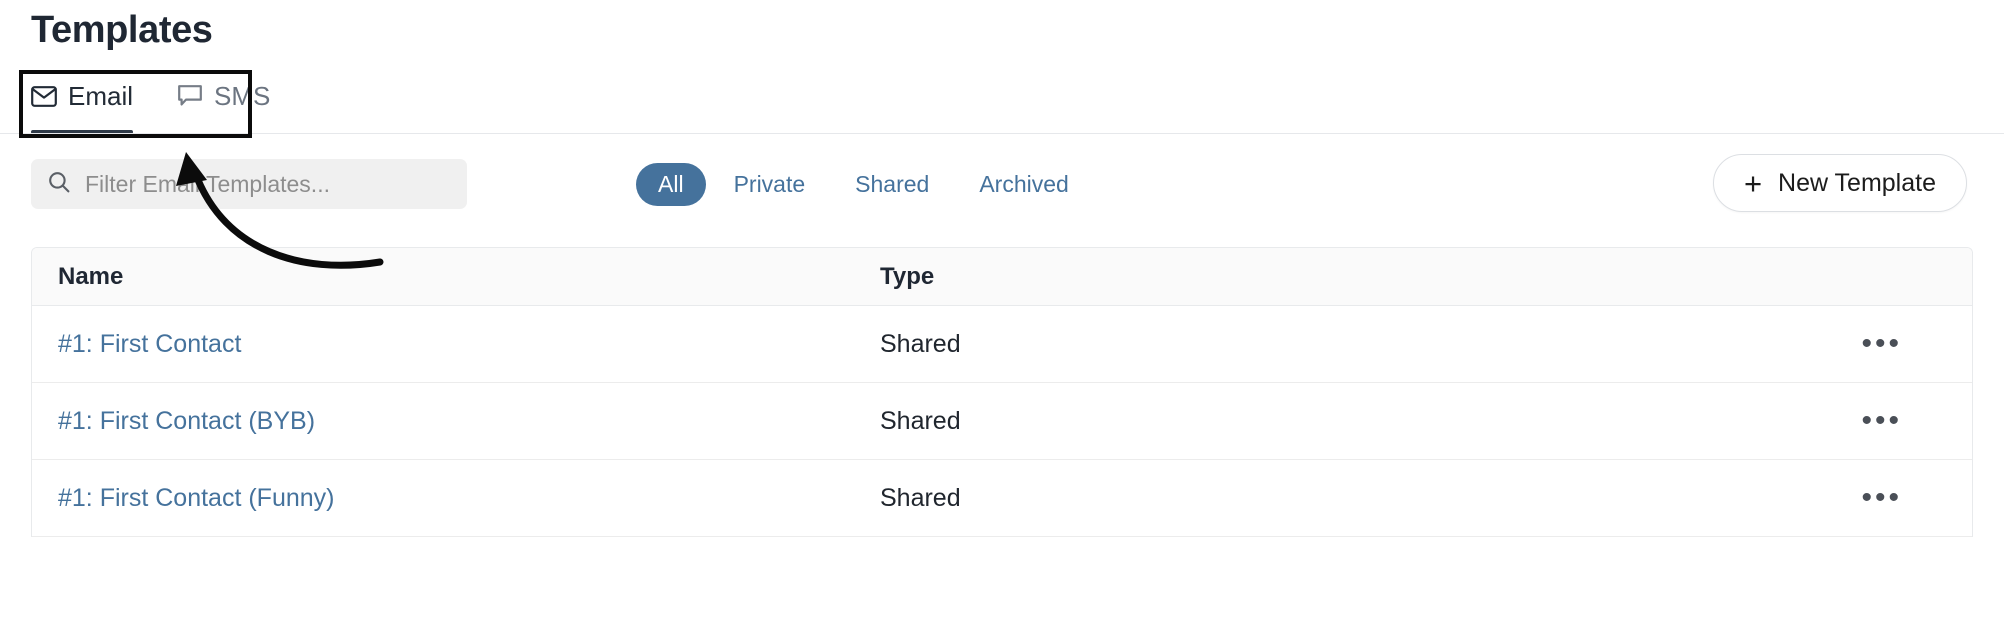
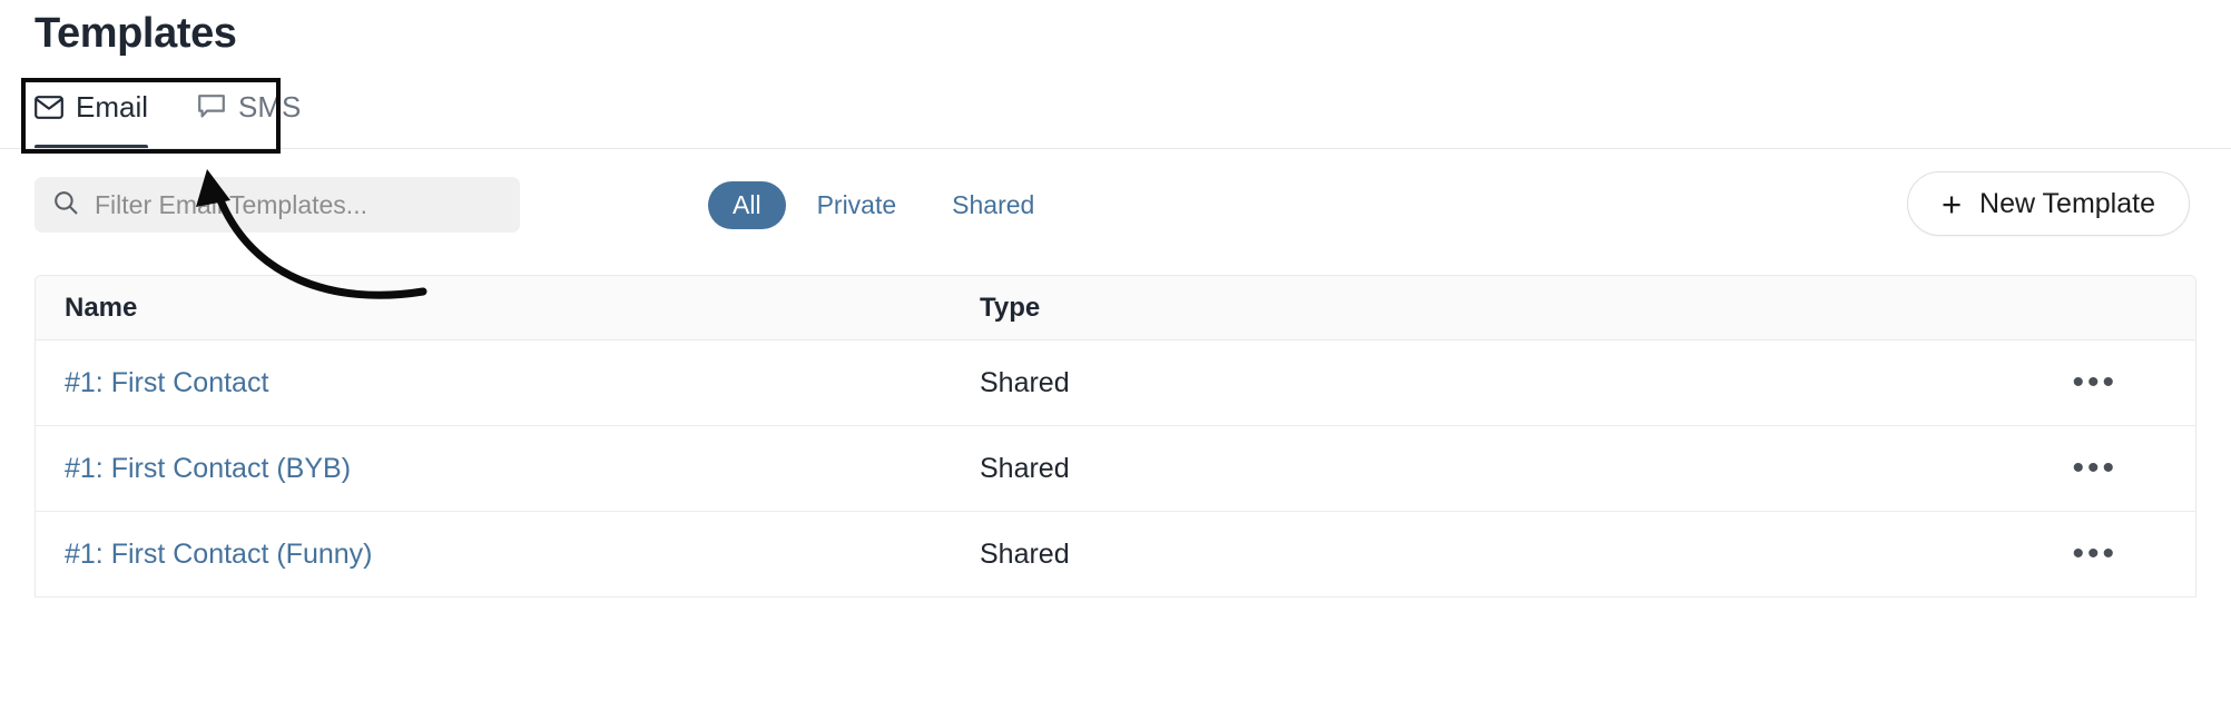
  Templates
  Email
  SMS
  Filter Emi Templates...
  All
  Private
  Shared
- Archived
  +
  New Template
  Name
  Type
  #1: First Contact
  Shared
  •••
  #1: First Contact (BYB)
  Shared
  •••
  #1: First Contact (Funny)
  Shared
  •••
